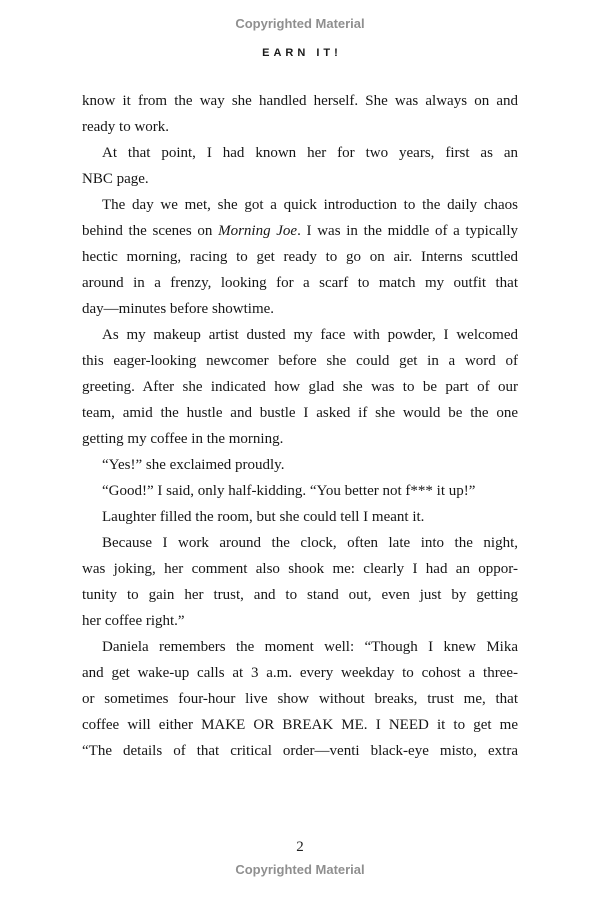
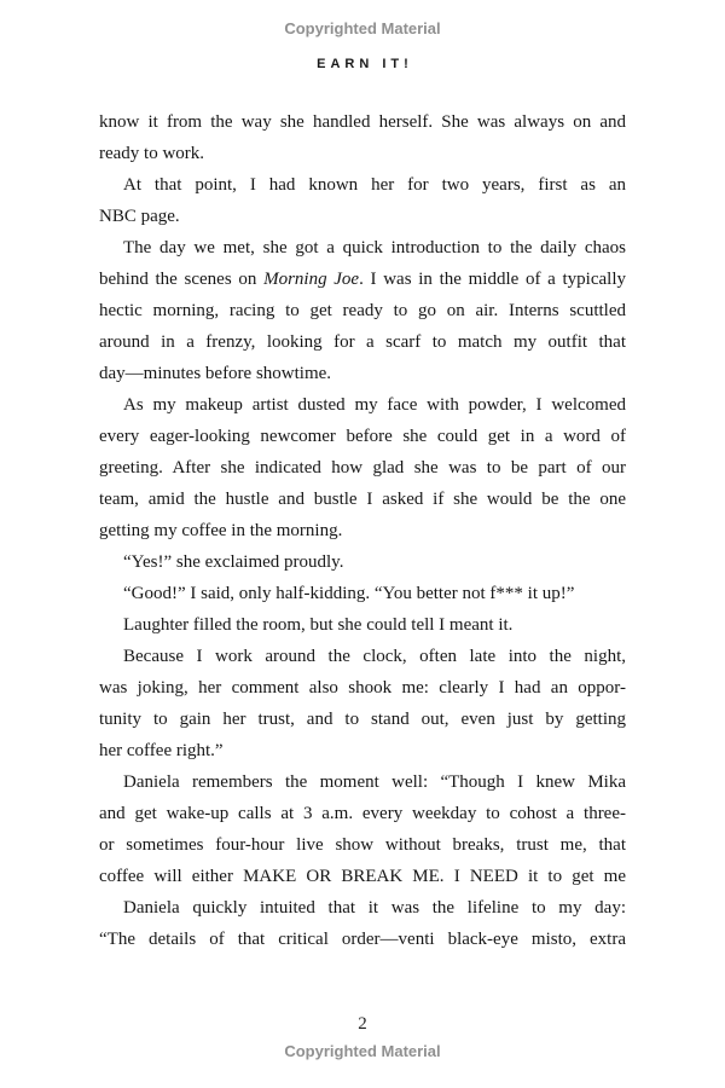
  Copyrighted Material
  EARN IT!
  know it from the way she handled herself. She was always on and
  ready to work.
  At that point, I had known her for two years, first as an
  NBC page.
  The day we met, she got a quick introduction to the daily chaos
  behind the scenes on Morning Joe. I was in the middle of a typically
  hectic morning, racing to get ready to go on air. Interns scuttled
  around in a frenzy, looking for a scarf to match my outfit that
  day—minutes before showtime.
  As my makeup artist dusted my face with powder, I welcomed
- this eager-looking newcomer before she could get in a word of
+ every eager-looking newcomer before she could get in a word of
  greeting. After she indicated how glad she was to be part of our
  team, amid the hustle and bustle I asked if she would be the one
  getting my coffee in the morning.
  “Yes!” she exclaimed proudly.
  “Good!” I said, only half-kidding. “You better not f*** it up!”
  Laughter filled the room, but she could tell I meant it.
  Because I work around the clock, often late into the night,
  was joking, her comment also shook me: clearly I had an oppor-
  tunity to gain her trust, and to stand out, even just by getting
  her coffee right.”
  Daniela remembers the moment well: “Though I knew Mika
  and get wake-up calls at 3 a.m. every weekday to cohost a three-
  or sometimes four-hour live show without breaks, trust me, that
  coffee will either MAKE OR BREAK ME. I NEED it to get me
+ Daniela quickly intuited that it was the lifeline to my day:
  “The details of that critical order—venti black-eye misto, extra
  2
  Copyrighted Material
